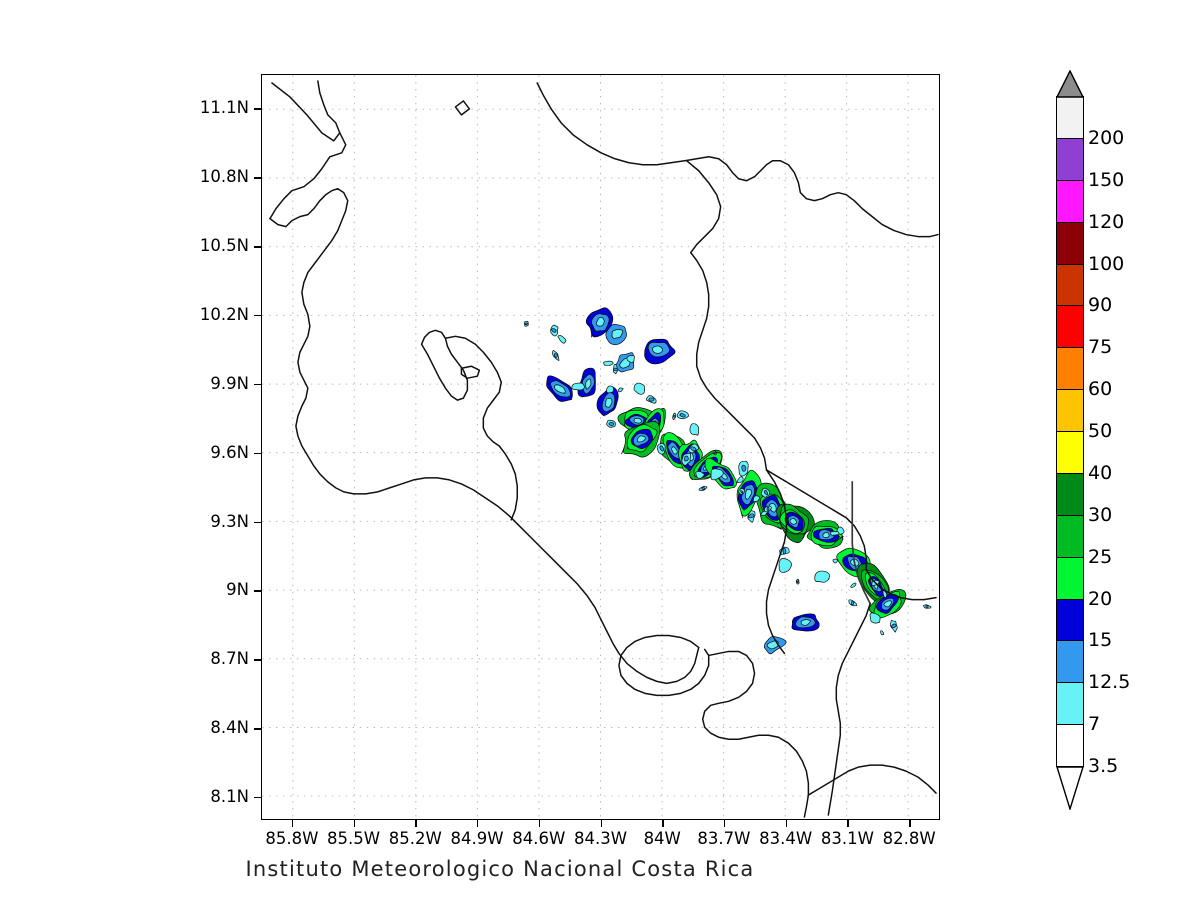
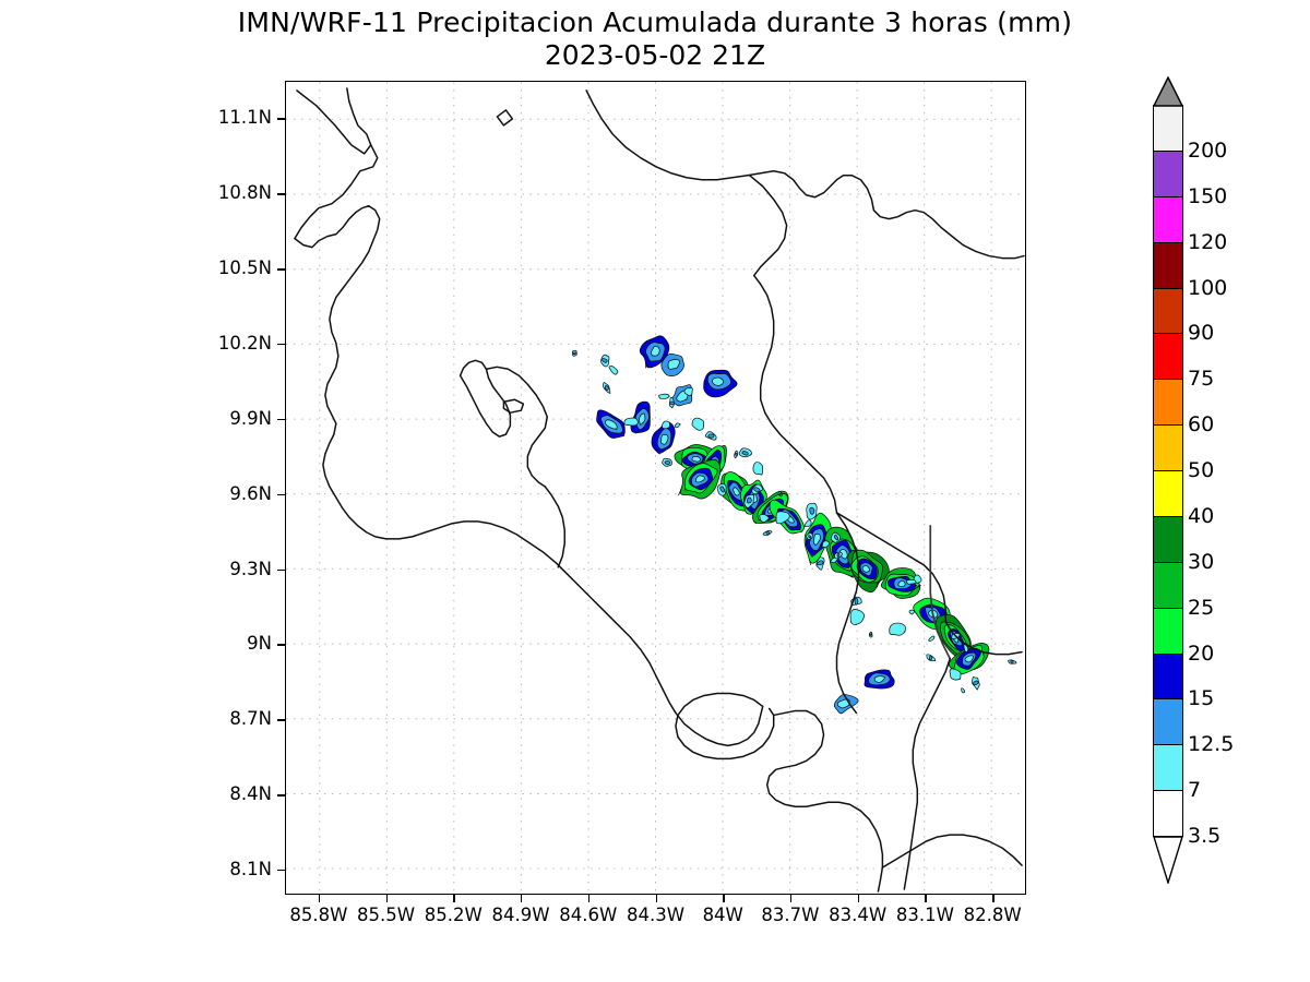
+ IMN/WRF-11 Precipitacion Acumulada durante 3 horas (mm)
+ 2023-05-02 21Z
  11.1N
  10.8N
  10.5N
  10.2N
  9.9N
  9.6N
  9.3N
  9N
  8.7N
  8.4N
  8.1N
  85.8W
  85.5W
  85.2W
  84.9W
  84.6W
  84.3W
  84W
  83.7W
  83.4W
  83.1W
  82.8W
  200
  150
  120
  100
  90
  75
  60
  50
  40
  30
  25
  20
  15
  12.5
  7
  3.5
- Instituto Meteorologico Nacional Costa Rica
